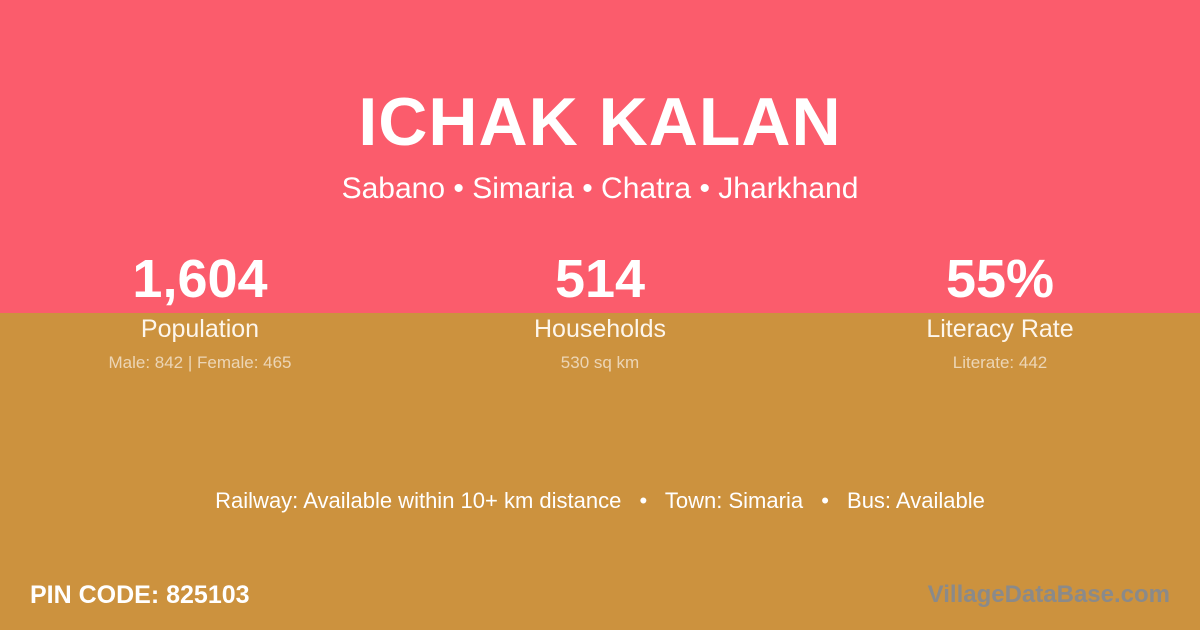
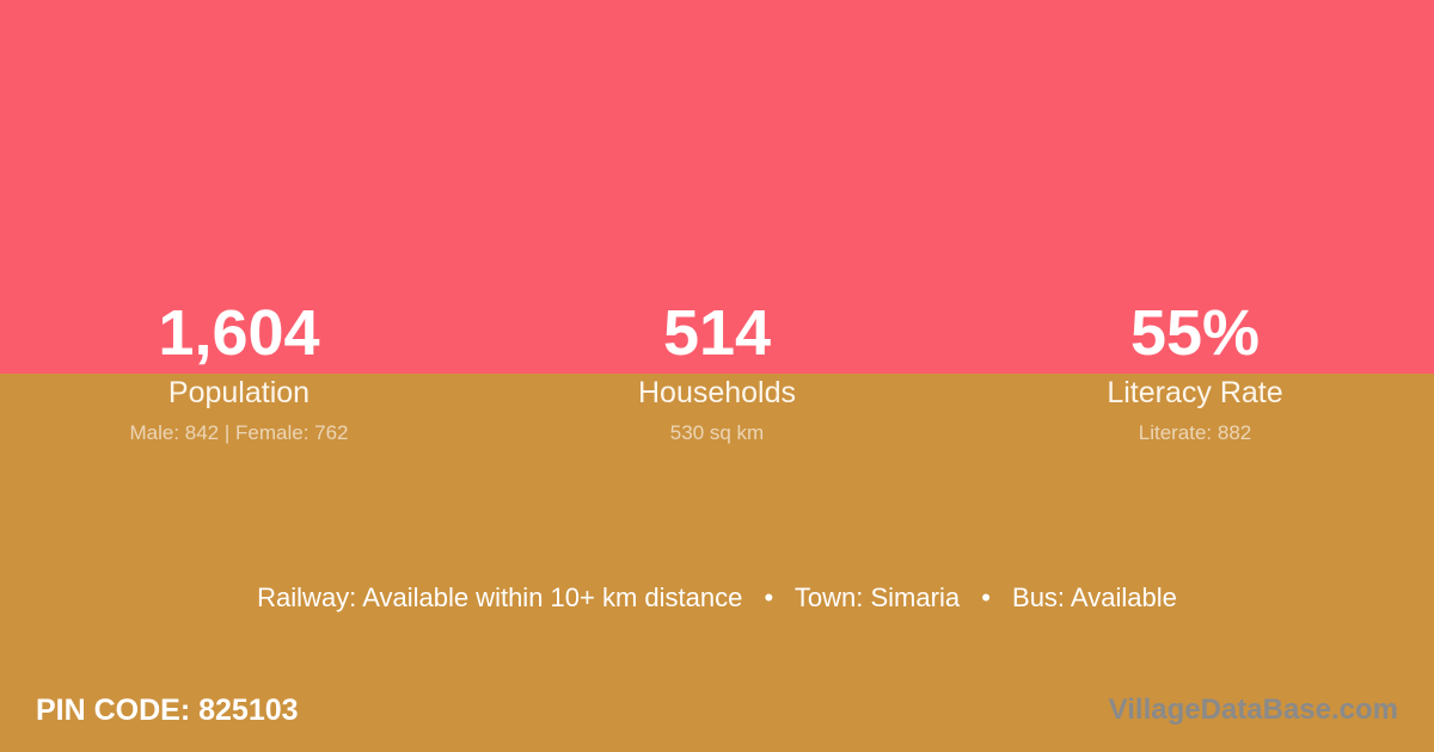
- ICHAK KALAN
- Sabano • Simaria • Chatra • Jharkhand
  1,604
  Population
- Male: 842 | Female: 465
+ Male: 842 | Female: 762
  514
  Households
  530 sq km
  55%
  Literacy Rate
- Literate: 442
+ Literate: 882
  Railway: Available within 10+ km distance • Town: Simaria • Bus: Available
  PIN CODE: 825103
  VillageDataBase.com
